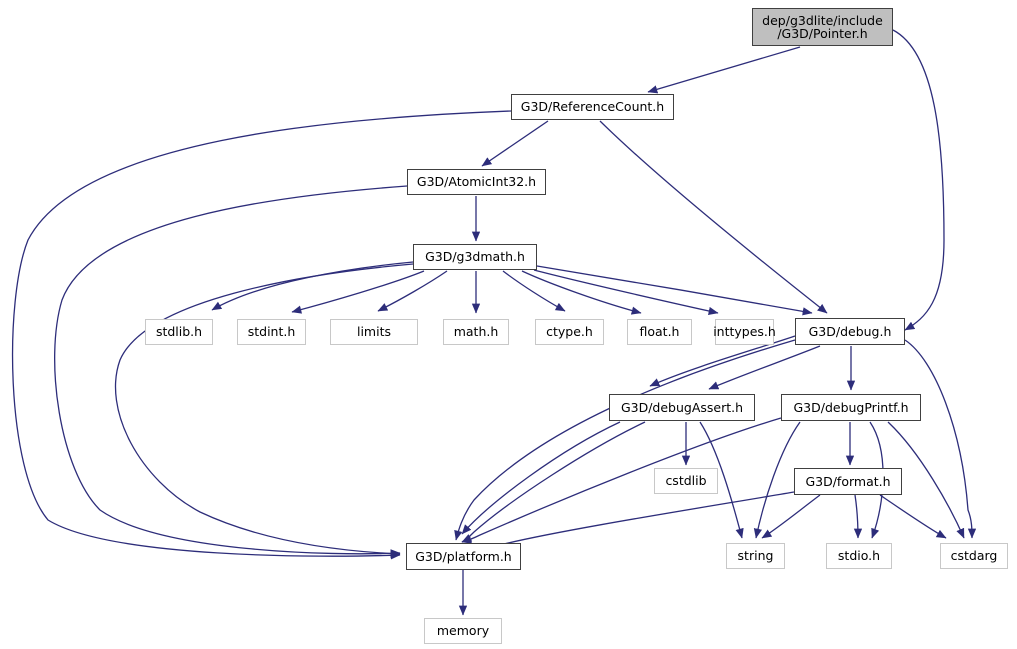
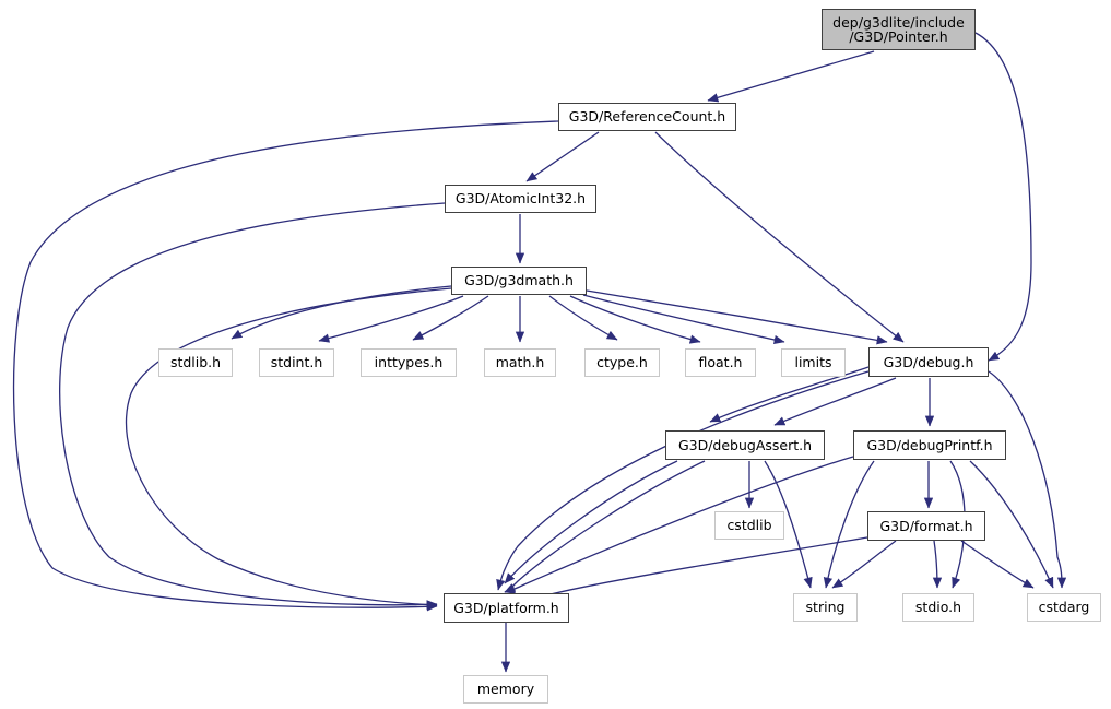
  dep/g3dlite/include
  /G3D/Pointer.h
  G3D/ReferenceCount.h
  G3D/AtomicInt32.h
  G3D/g3dmath.h
  stdlib.h
  stdint.h
- limits
+ inttypes.h
  math.h
  ctype.h
  float.h
- inttypes.h
+ limits
  G3D/debug.h
  G3D/debugAssert.h
  G3D/debugPrintf.h
  cstdlib
  G3D/format.h
  G3D/platform.h
  string
  stdio.h
  cstdarg
  memory
